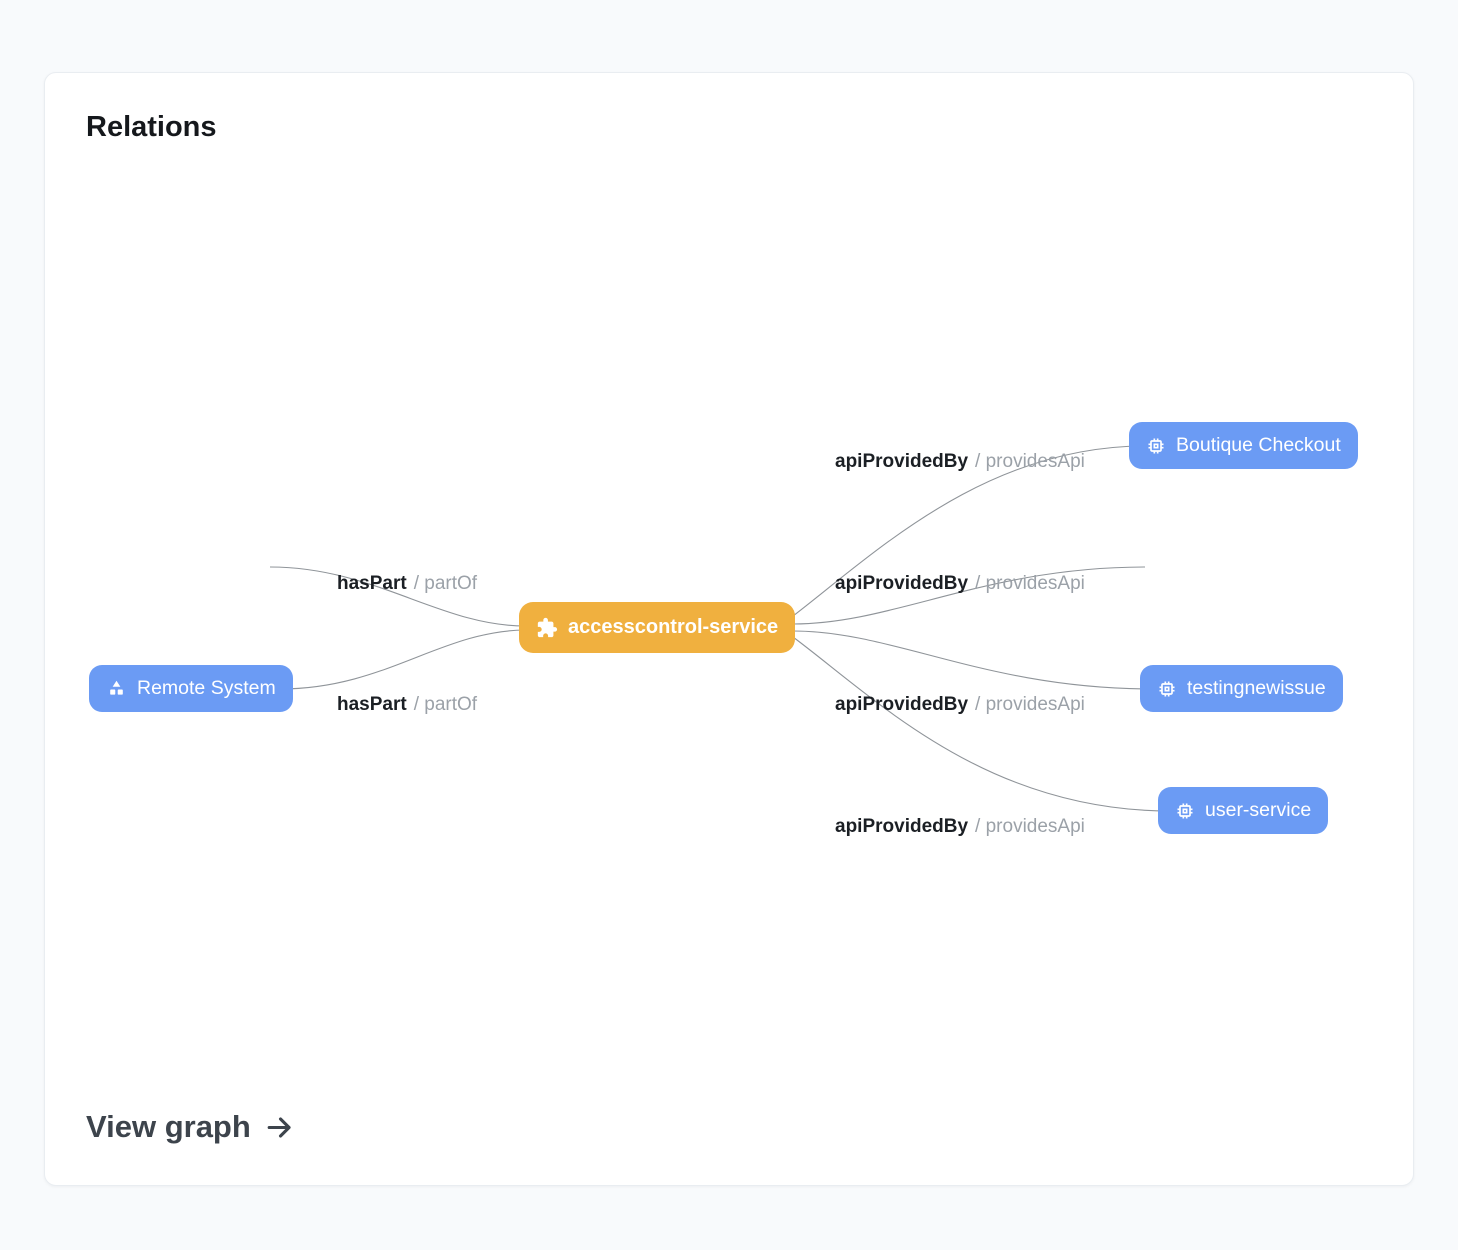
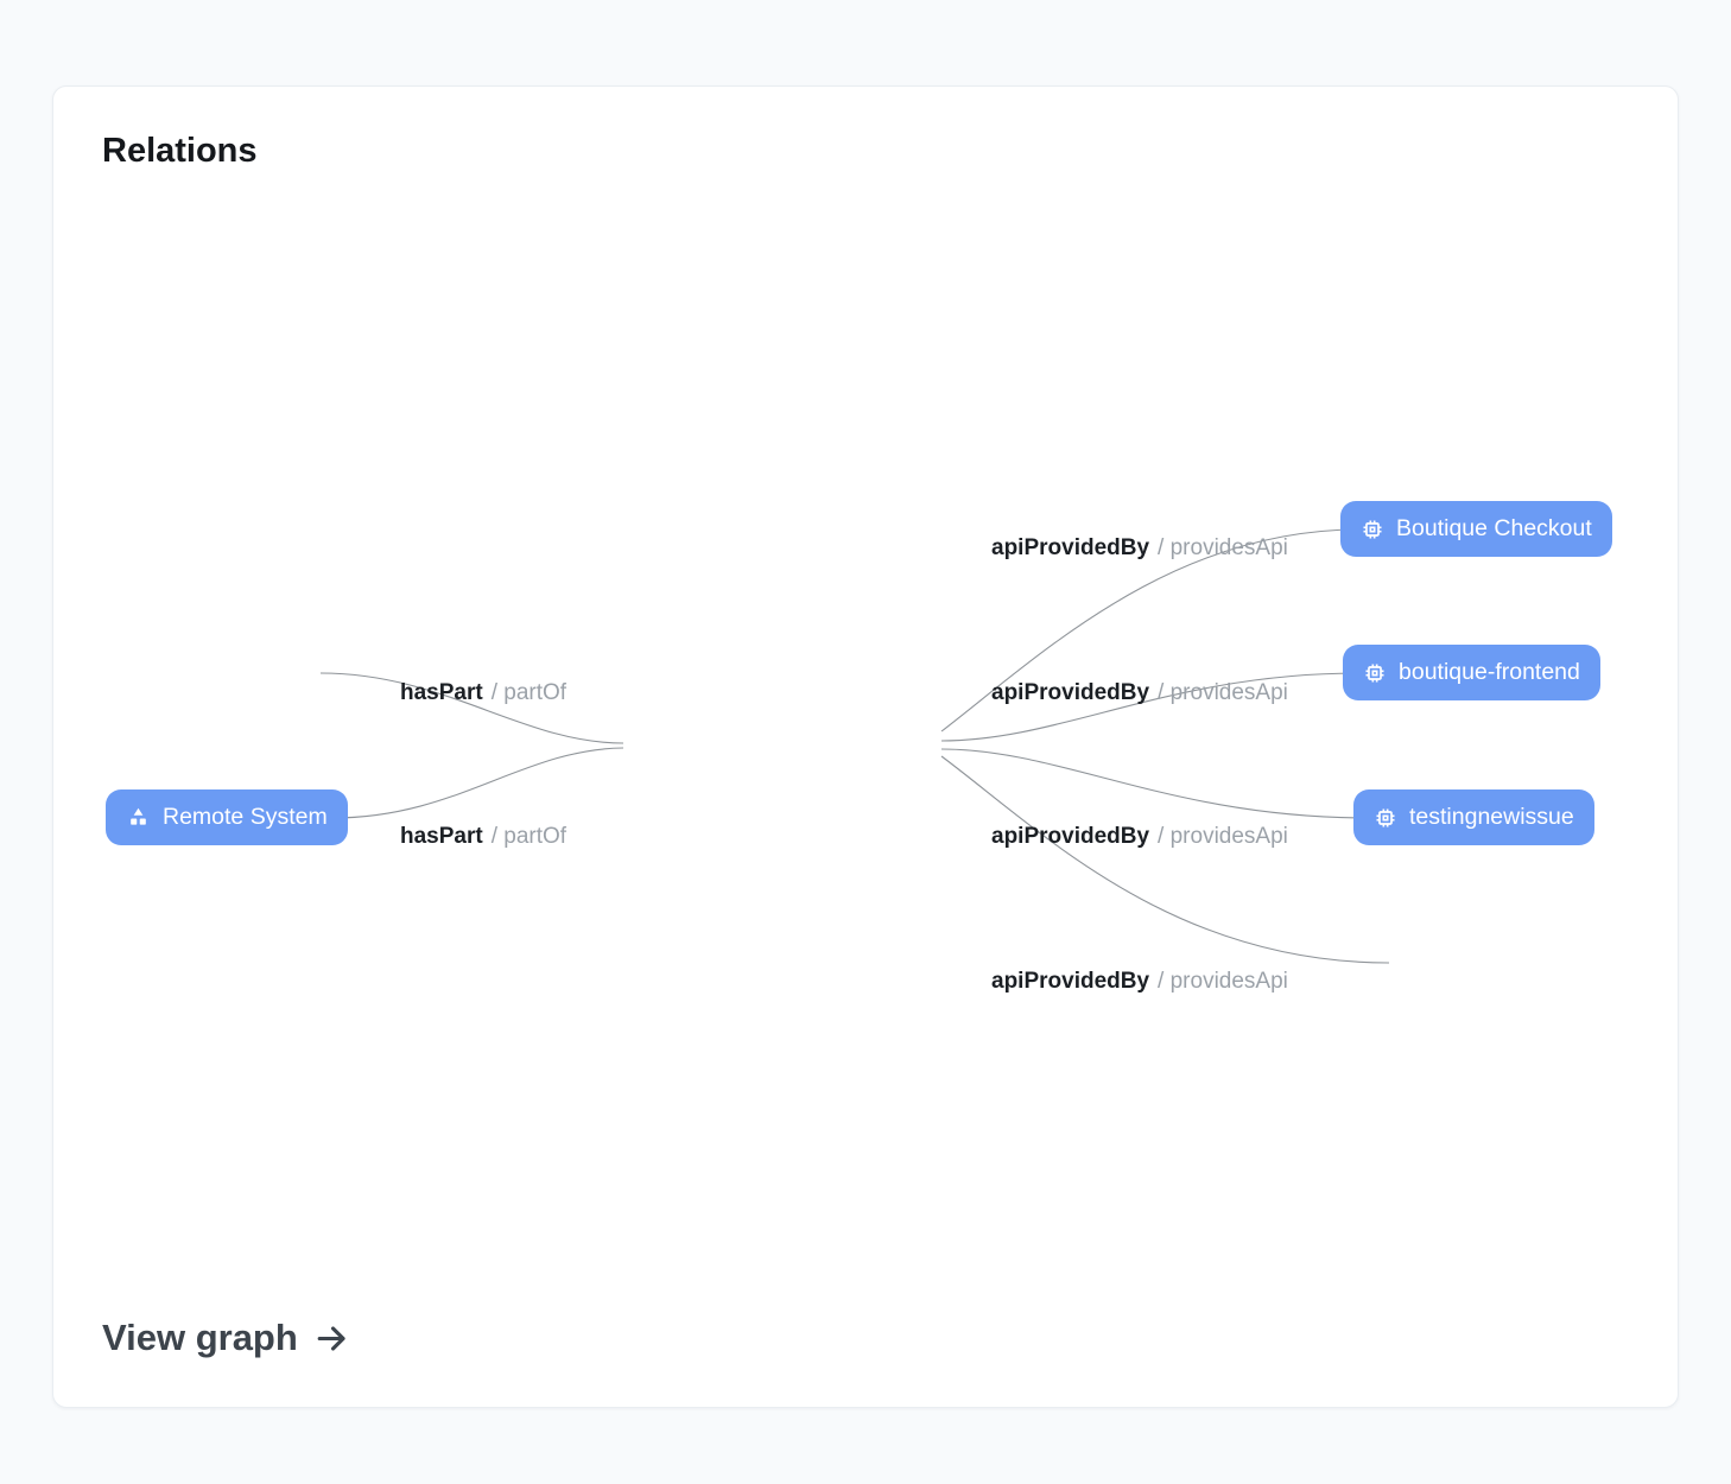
  Relations
  Remote System
- accesscontrol-service
  Boutique Checkout
+ boutique-frontend
  testingnewissue
- user-service
  hasPart
  / partOf
  hasPart
  / partOf
  apiProvidedBy
  / providesApi
  apiProvidedBy
  / providesApi
  apiProvidedBy
  / providesApi
  apiProvidedBy
  / providesApi
  View graph
